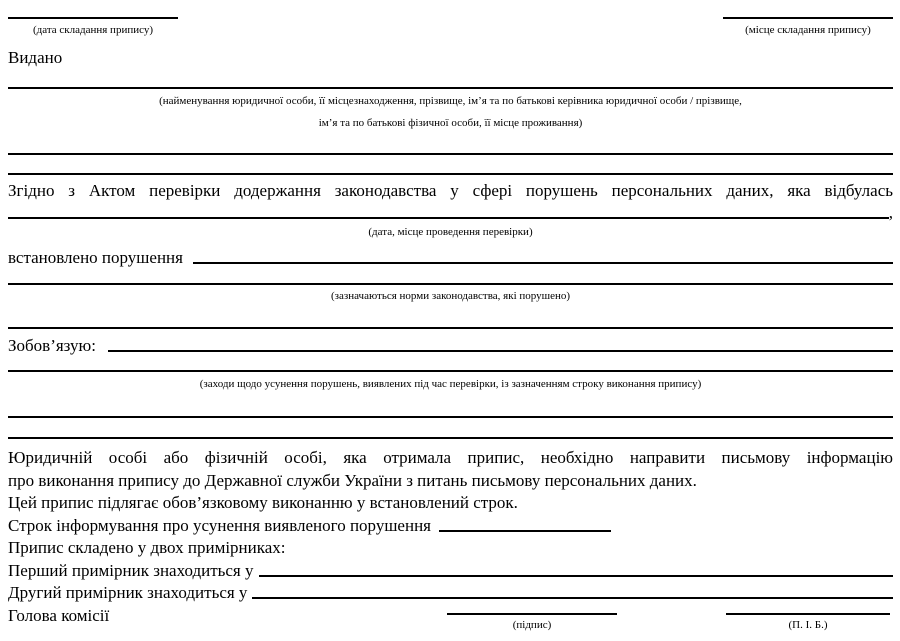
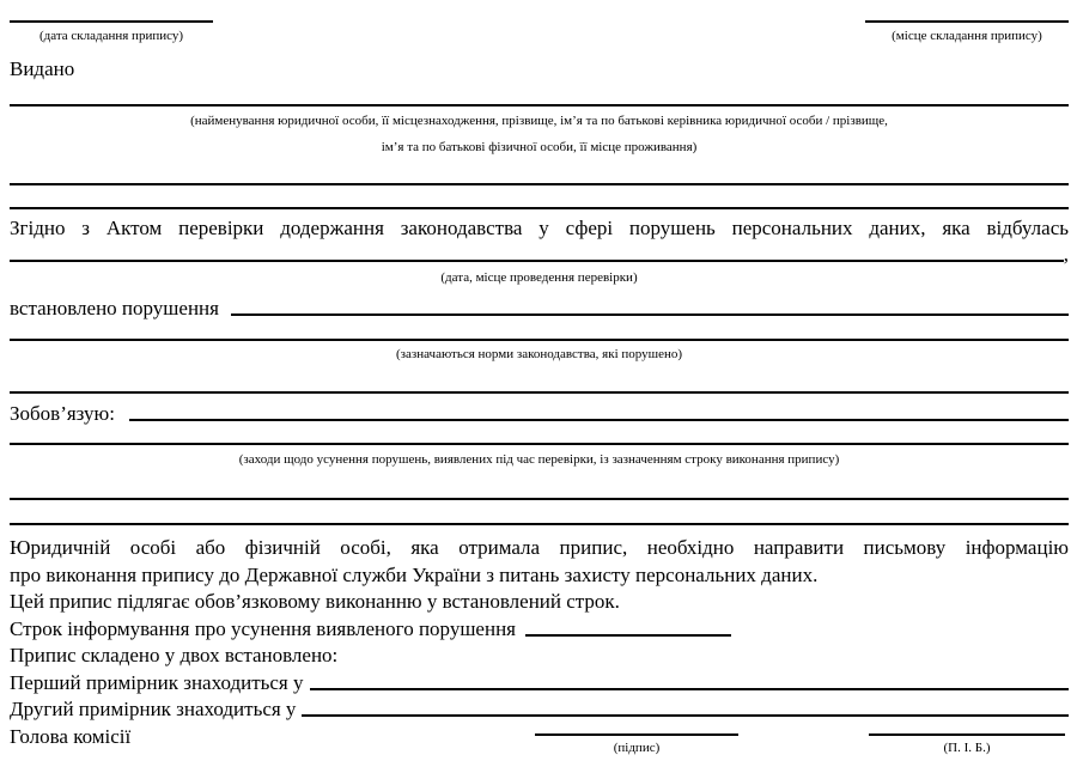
  (дата складання припису)
  (місце складання припису)
  Видано
  (найменування юридичної особи, її місцезнаходження, прізвище, ім’я та по батькові керівника юридичної особи / прізвище,
  ім’я та по батькові фізичної особи, її місце проживання)
  Згідно з Актом перевірки додержання законодавства у сфері порушень персональних даних, яка відбулась
  ,
  (дата, місце проведення перевірки)
  встановлено порушення
  (зазначаються норми законодавства, які порушено)
  Зобов’язую:
  (заходи щодо усунення порушень, виявлених під час перевірки, із зазначенням строку виконання припису)
  Юридичній особі або фізичній особі, яка отримала припис, необхідно направити письмову інформацію
- про виконання припису до Державної служби України з питань письмову персональних даних.
+ про виконання припису до Державної служби України з питань захисту персональних даних.
  Цей припис підлягає обов’язковому виконанню у встановлений строк.
  Строк інформування про усунення виявленого порушення
- Припис складено у двох примірниках:
+ Припис складено у двох встановлено:
  Перший примірник знаходиться у
  Другий примірник знаходиться у
  Голова комісії
  (підпис)
  (П. І. Б.)
